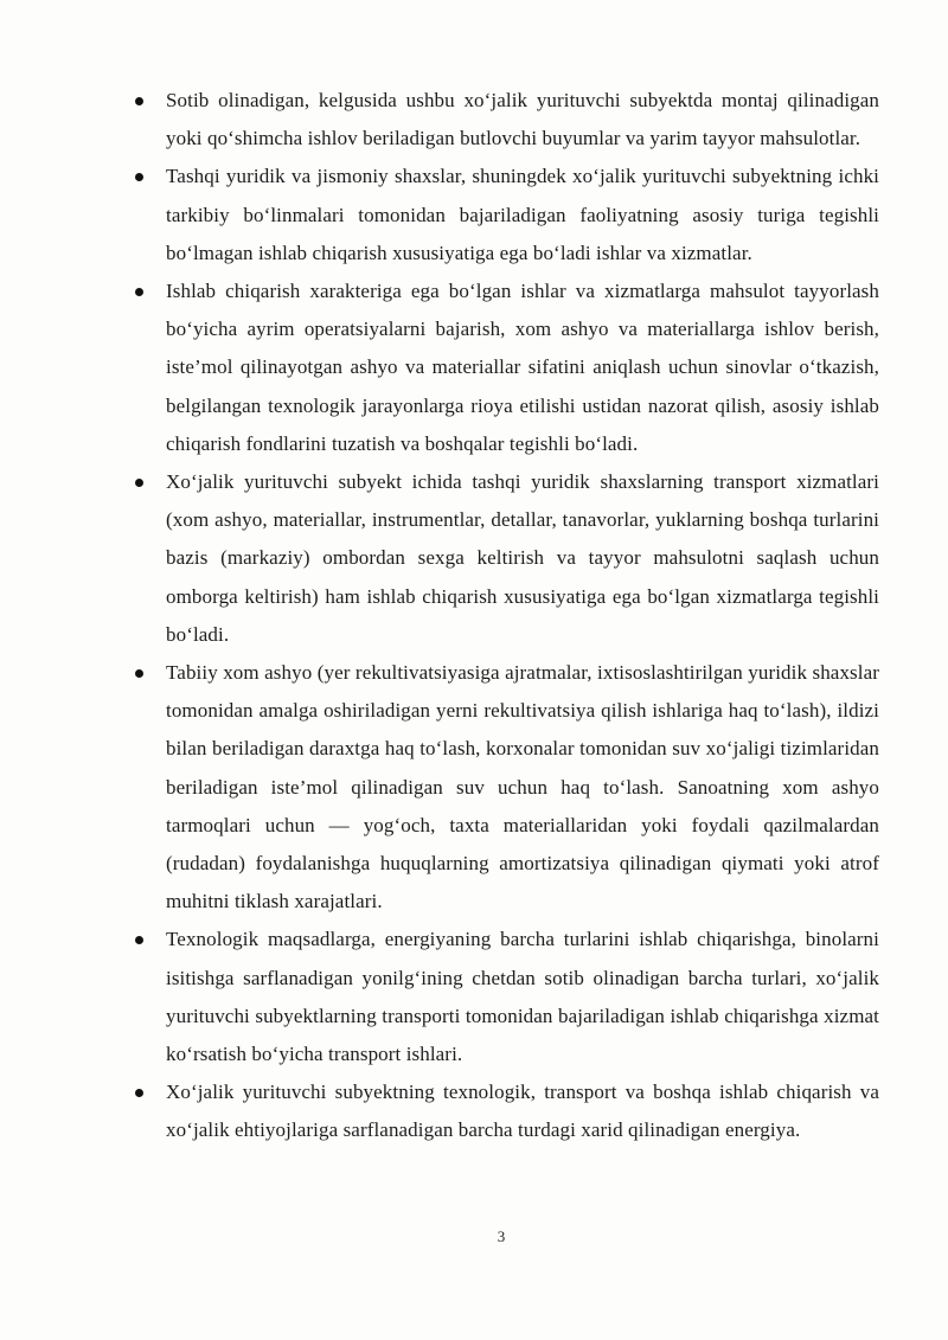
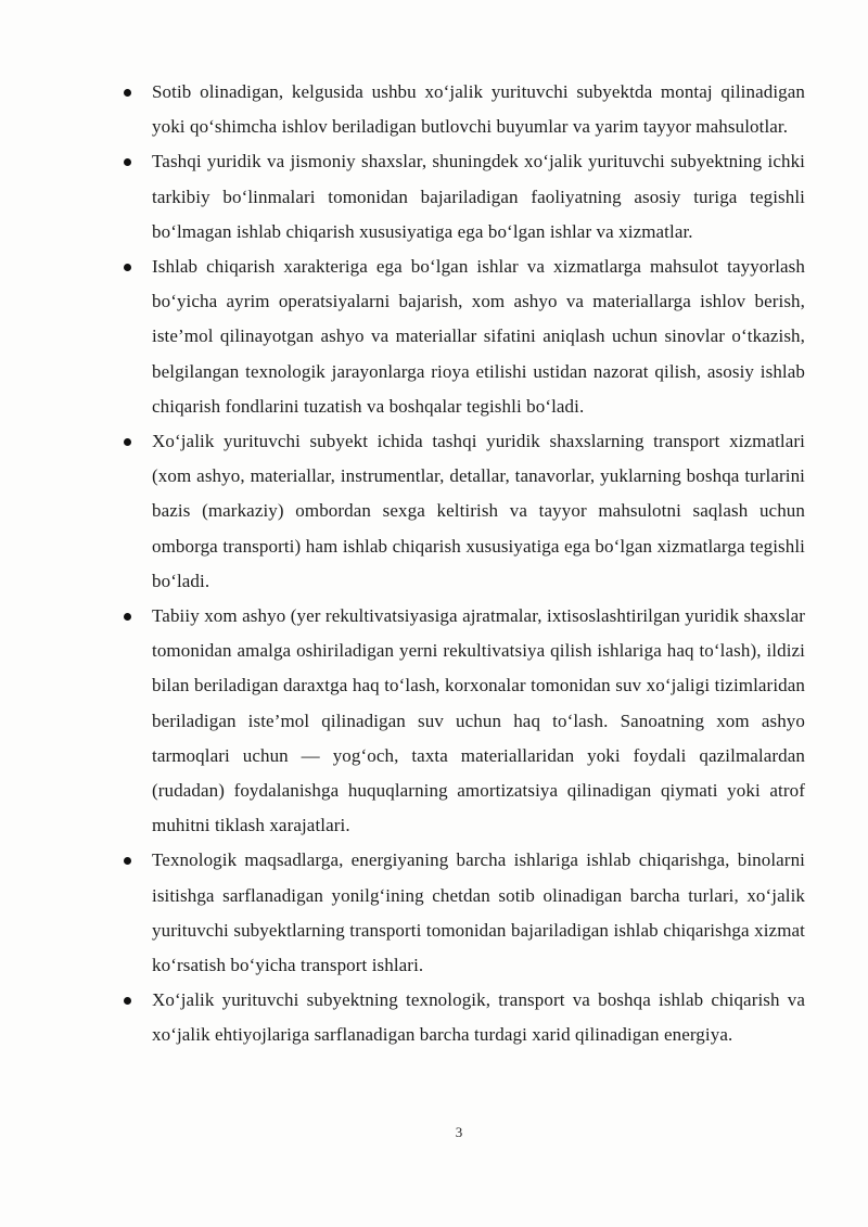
  Sotib olinadigan, kelgusida ushbu xoʻjalik yurituvchi subyektda montaj qilinadigan yoki qoʻshimcha ishlov beriladigan butlovchi buyumlar va yarim tayyor mahsulotlar.
- Tashqi yuridik va jismoniy shaxslar, shuningdek xoʻjalik yurituvchi subyektning ichki tarkibiy boʻlinmalari tomonidan bajariladigan faoliyatning asosiy turiga tegishli boʻlmagan ishlab chiqarish xususiyatiga ega boʻladi ishlar va xizmatlar.
+ Tashqi yuridik va jismoniy shaxslar, shuningdek xoʻjalik yurituvchi subyektning ichki tarkibiy boʻlinmalari tomonidan bajariladigan faoliyatning asosiy turiga tegishli boʻlmagan ishlab chiqarish xususiyatiga ega boʻlgan ishlar va xizmatlar.
  Ishlab chiqarish xarakteriga ega boʻlgan ishlar va xizmatlarga mahsulot tayyorlash boʻyicha ayrim operatsiyalarni bajarish, xom ashyo va materiallarga ishlov berish, iste’mol qilinayotgan ashyo va materiallar sifatini aniqlash uchun sinovlar oʻtkazish, belgilangan texnologik jarayonlarga rioya etilishi ustidan nazorat qilish, asosiy ishlab chiqarish fondlarini tuzatish va boshqalar tegishli boʻladi.
- Xoʻjalik yurituvchi subyekt ichida tashqi yuridik shaxslarning transport xizmatlari (xom ashyo, materiallar, instrumentlar, detallar, tanavorlar, yuklarning boshqa turlarini bazis (markaziy) ombordan sexga keltirish va tayyor mahsulotni saqlash uchun omborga keltirish) ham ishlab chiqarish xususiyatiga ega boʻlgan xizmatlarga tegishli boʻladi.
+ Xoʻjalik yurituvchi subyekt ichida tashqi yuridik shaxslarning transport xizmatlari (xom ashyo, materiallar, instrumentlar, detallar, tanavorlar, yuklarning boshqa turlarini bazis (markaziy) ombordan sexga keltirish va tayyor mahsulotni saqlash uchun omborga transporti) ham ishlab chiqarish xususiyatiga ega boʻlgan xizmatlarga tegishli boʻladi.
  Tabiiy xom ashyo (yer rekultivatsiyasiga ajratmalar, ixtisoslashtirilgan yuridik shaxslar tomonidan amalga oshiriladigan yerni rekultivatsiya qilish ishlariga haq toʻlash), ildizi bilan beriladigan daraxtga haq toʻlash, korxonalar tomonidan suv xoʻjaligi tizimlaridan beriladigan iste’mol qilinadigan suv uchun haq toʻlash. Sanoatning xom ashyo tarmoqlari uchun — yogʻoch, taxta materiallaridan yoki foydali qazilmalardan (rudadan) foydalanishga huquqlarning amortizatsiya qilinadigan qiymati yoki atrof muhitni tiklash xarajatlari.
- Texnologik maqsadlarga, energiyaning barcha turlarini ishlab chiqarishga, binolarni isitishga sarflanadigan yonilgʻining chetdan sotib olinadigan barcha turlari, xoʻjalik yurituvchi subyektlarning transporti tomonidan bajariladigan ishlab chiqarishga xizmat koʻrsatish boʻyicha transport ishlari.
+ Texnologik maqsadlarga, energiyaning barcha ishlariga ishlab chiqarishga, binolarni isitishga sarflanadigan yonilgʻining chetdan sotib olinadigan barcha turlari, xoʻjalik yurituvchi subyektlarning transporti tomonidan bajariladigan ishlab chiqarishga xizmat koʻrsatish boʻyicha transport ishlari.
  Xoʻjalik yurituvchi subyektning texnologik, transport va boshqa ishlab chiqarish va xoʻjalik ehtiyojlariga sarflanadigan barcha turdagi xarid qilinadigan energiya.
  3
